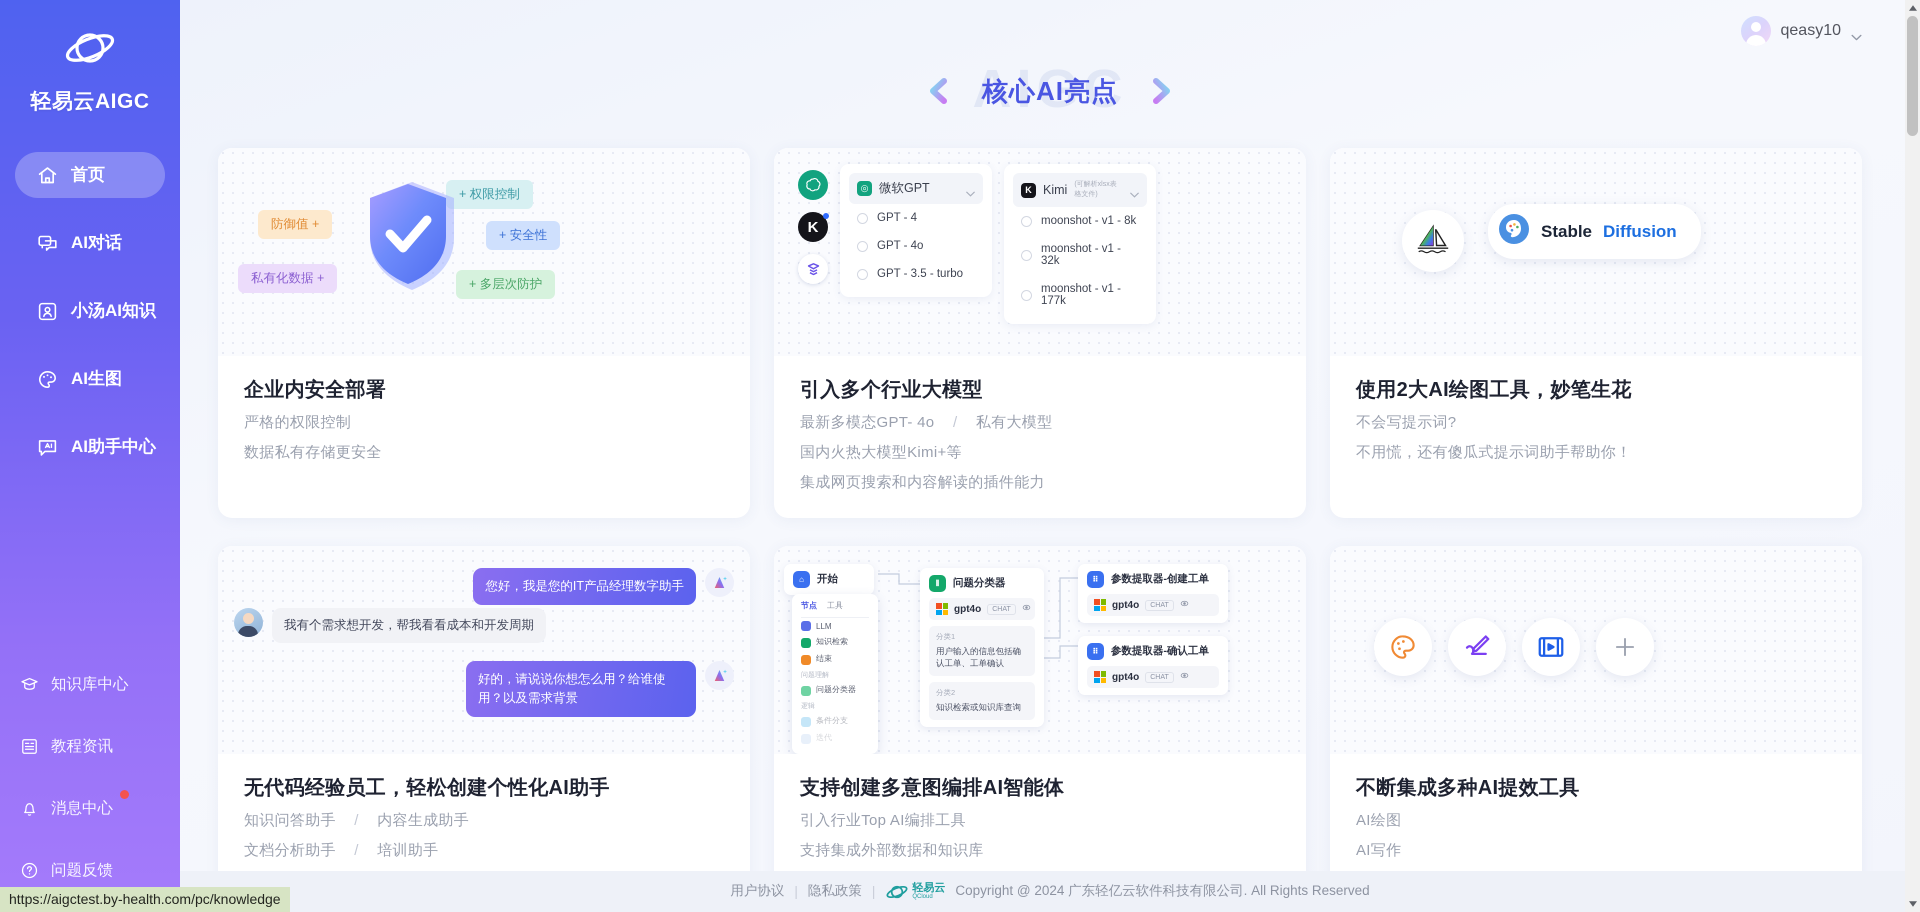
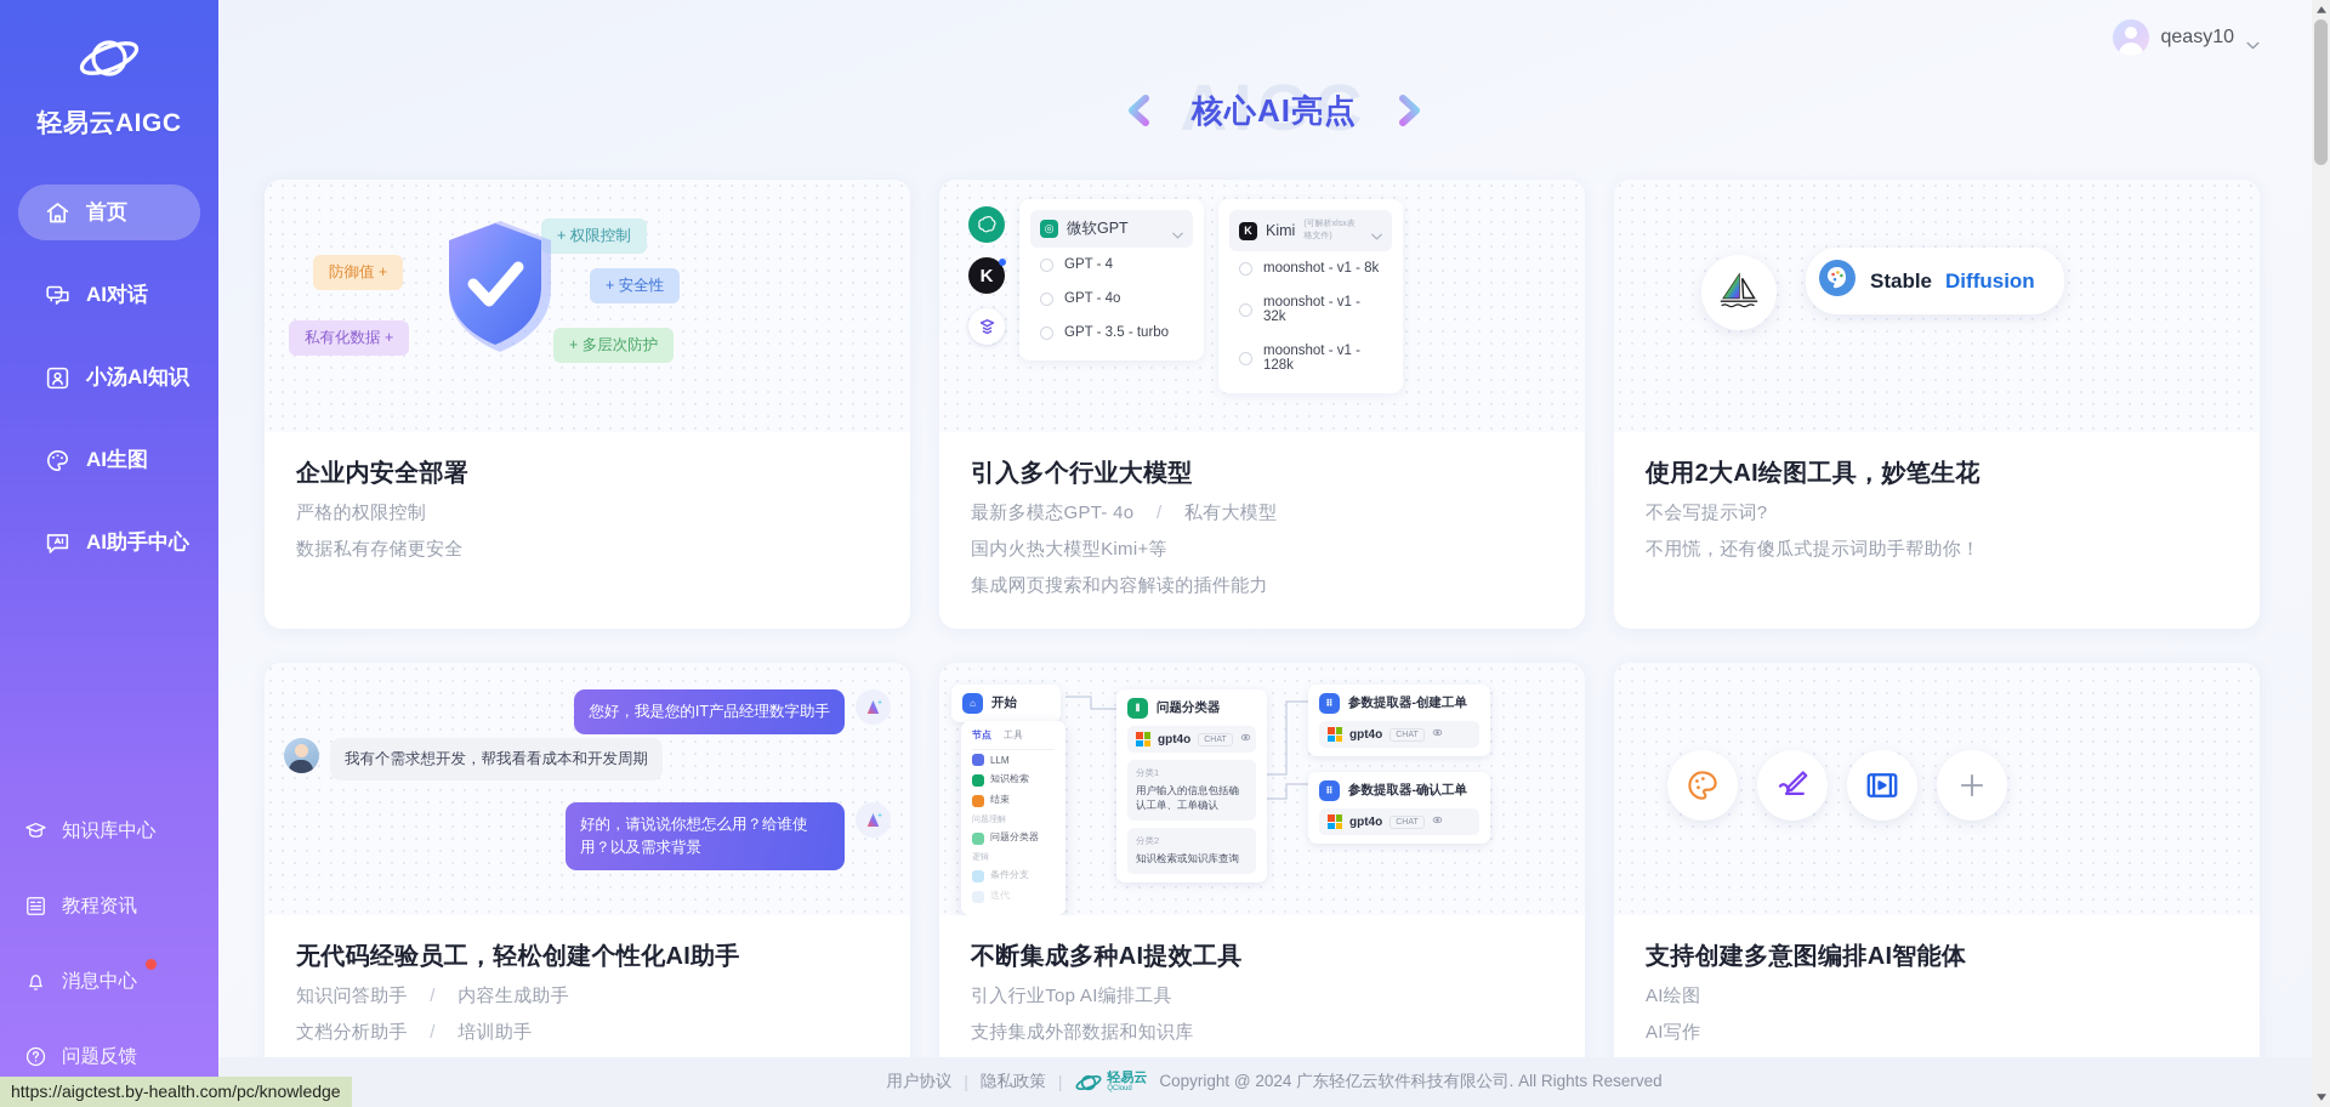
  轻易云AIGC
  首页
  AI对话
  小汤AI知识
  AI生图
  AI助手中心
  知识库中心
  教程资讯
  消息中心
  问题反馈
  qeasy10
  AIGC
  核心AI亮点
  防御值 +
  私有化数据 +
  + 权限控制
  + 安全性
  + 多层次防护
  企业内安全部署
  严格的权限控制
  数据私有存储更安全
  K
  ◎
  微软GPT
  GPT - 4
  GPT - 4o
  GPT - 3.5 - turbo
  K
  Kimi
  moonshot - v1 - 8k
  moonshot - v1 - 32k
- moonshot - v1 - 177k
+ moonshot - v1 - 128k
  引入多个行业大模型
  最新多模态GPT- 4o / 私有大模型
  国内火热大模型Kimi+等
  集成网页搜索和内容解读的插件能力
  Stable
  Diffusion
  使用2大AI绘图工具，妙笔生花
  不会写提示词?
  不用慌，还有傻瓜式提示词助手帮助你！
  您好，我是您的IT产品经理数字助手
  我有个需求想开发，帮我看看成本和开发周期
  好的，请说说你想怎么用？给谁使用？以及需求背景
  无代码经验员工，轻松创建个性化AI助手
  知识问答助手 / 内容生成助手
  文档分析助手 / 培训助手
  ⌂
  开始
  ⫴
  问题分类器
  gpt4o
  分类1
  用户输入的信息包括确认工单、工单确认
  分类2
  知识检索或知识库查询
  ⠿
  参数提取器-创建工单
  gpt4o
  ⠿
  参数提取器-确认工单
  gpt4o
  节点
  工具
  LLM
  知识检索
  结束
  问题分类器
  条件分支
  迭代
- 支持创建多意图编排AI智能体
+ 不断集成多种AI提效工具
  引入行业Top AI编排工具
  支持集成外部数据和知识库
- 不断集成多种AI提效工具
+ 支持创建多意图编排AI智能体
  AI绘图
  AI写作
  用户协议
  |
  隐私政策
  |
  轻易云
  Copyright @ 2024 广东轻亿云软件科技有限公司. All Rights Reserved
  https://aigctest.by-health.com/pc/knowledge
